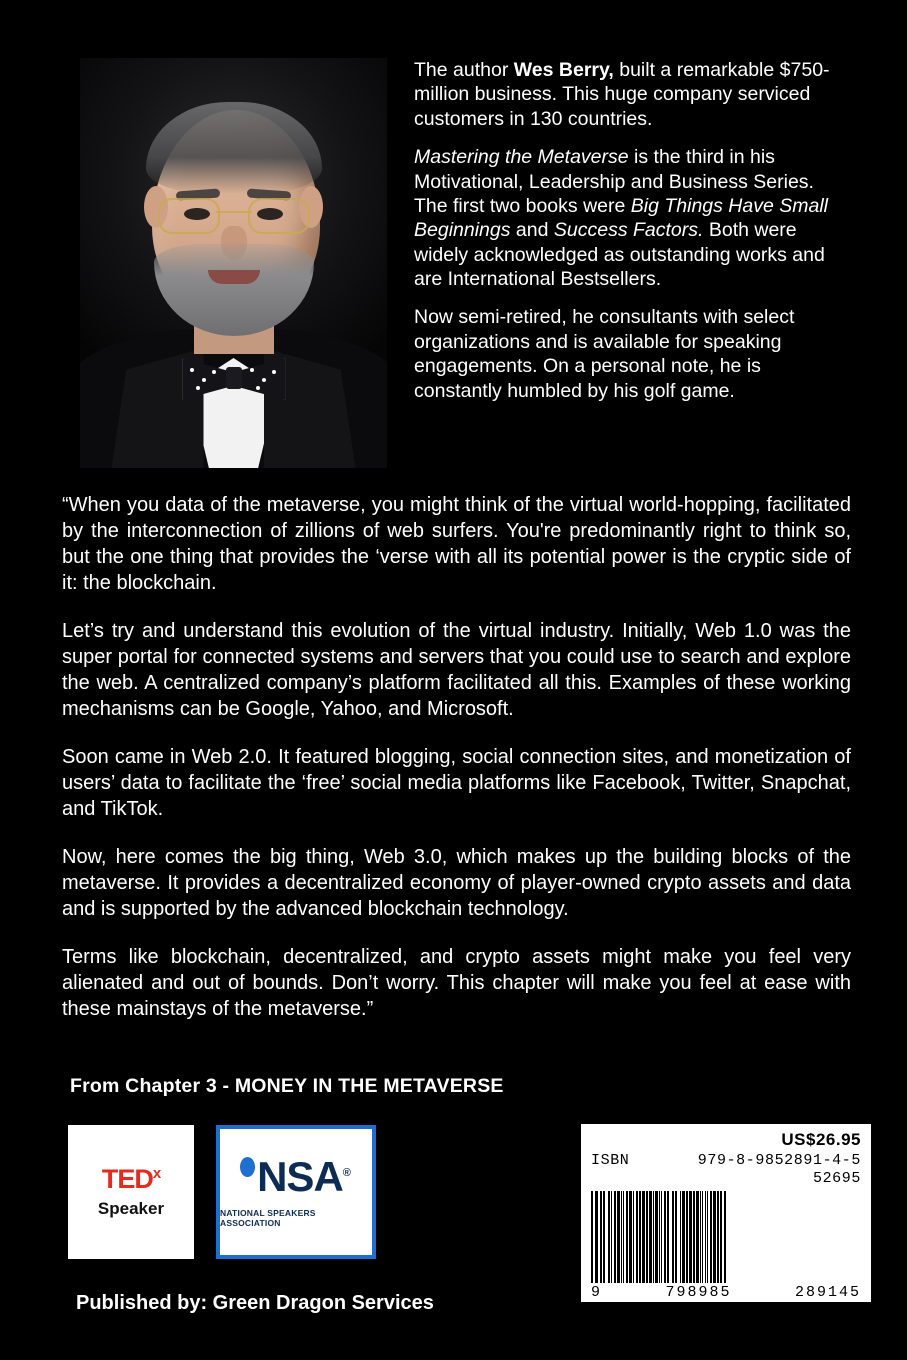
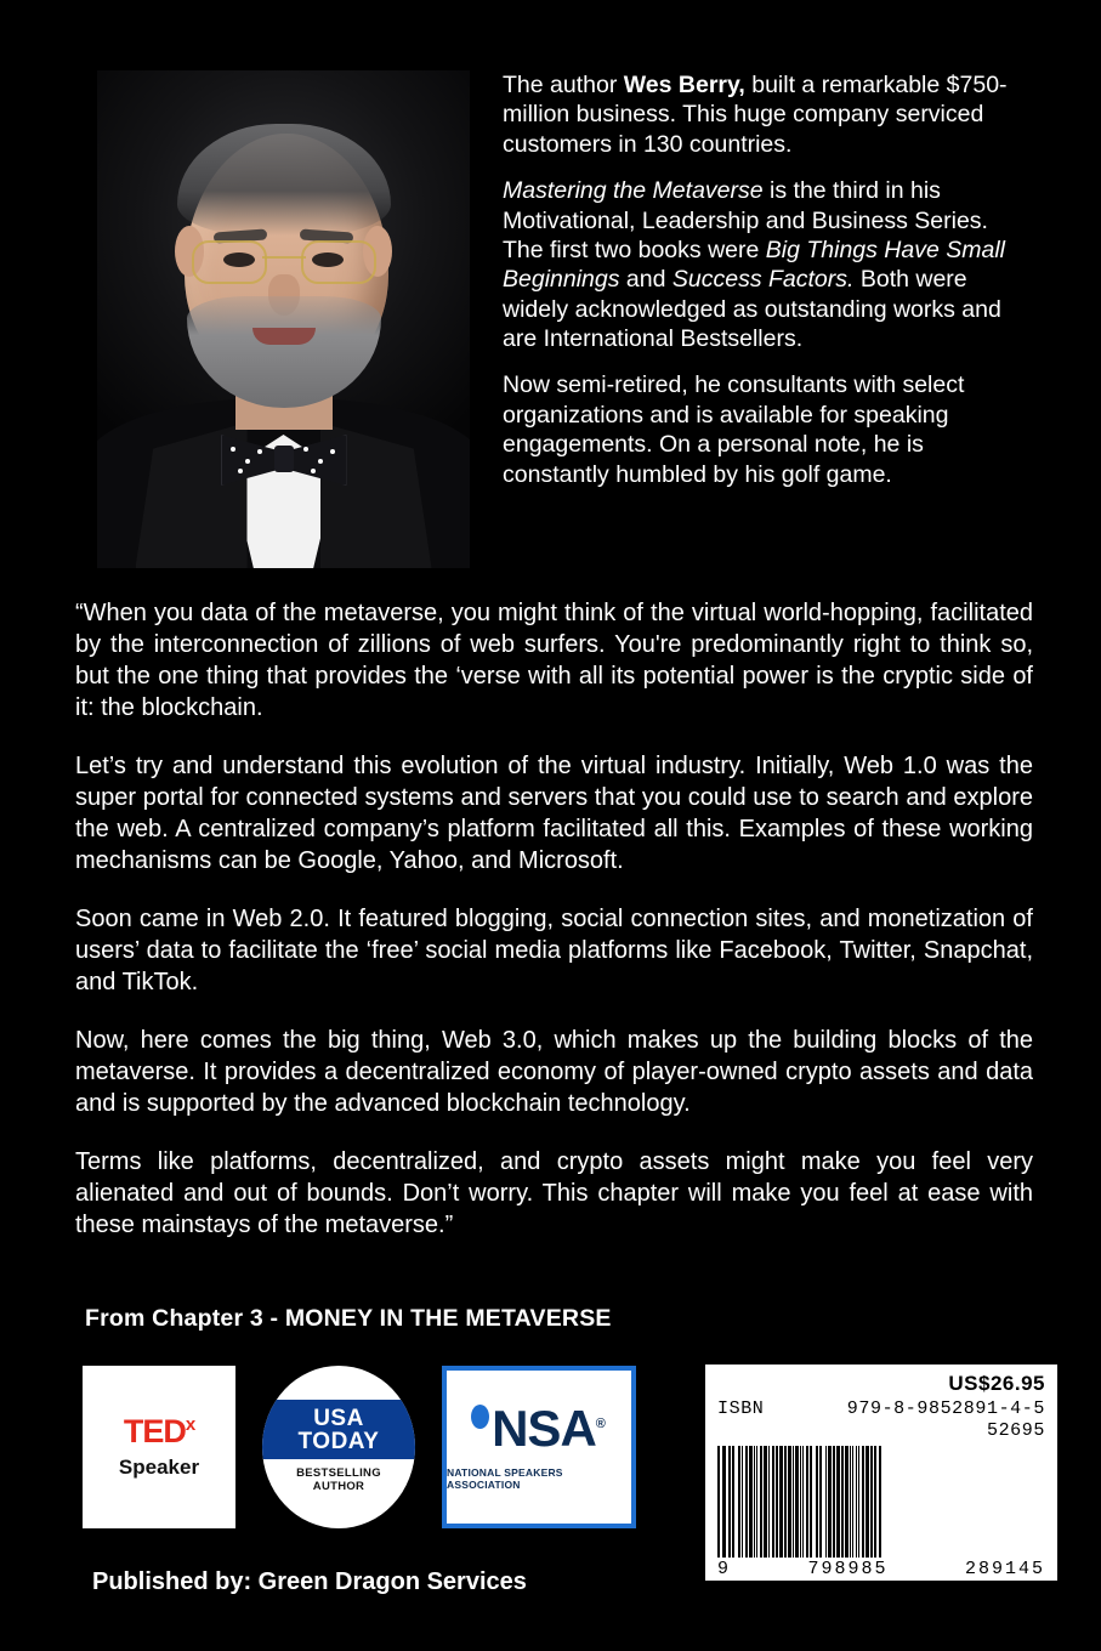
  The author Wes Berry, built a remarkable $750-million business. This huge company serviced customers in 130 countries.
  Mastering the Metaverse is the third in his Motivational, Leadership and Business Series. The first two books were Big Things Have Small Beginnings and Success Factors. Both were widely acknowledged as outstanding works and are International Bestsellers.
  Now semi-retired, he consultants with select organizations and is available for speaking engagements. On a personal note, he is constantly humbled by his golf game.
  “When you data of the metaverse, you might think of the virtual world-hopping, facilitated by the interconnection of zillions of web surfers. You're predominantly right to think so, but the one thing that provides the ‘verse with all its potential power is the cryptic side of it: the blockchain.
  Let’s try and understand this evolution of the virtual industry. Initially, Web 1.0 was the super portal for connected systems and servers that you could use to search and explore the web. A centralized company’s platform facilitated all this. Examples of these working mechanisms can be Google, Yahoo, and Microsoft.
  Soon came in Web 2.0. It featured blogging, social connection sites, and monetization of users’ data to facilitate the ‘free’ social media platforms like Facebook, Twitter, Snapchat, and TikTok.
  Now, here comes the big thing, Web 3.0, which makes up the building blocks of the metaverse. It provides a decentralized economy of player-owned crypto assets and data and is supported by the advanced blockchain technology.
- Terms like blockchain, decentralized, and crypto assets might make you feel very alienated and out of bounds. Don’t worry. This chapter will make you feel at ease with these mainstays of the metaverse.”
+ Terms like platforms, decentralized, and crypto assets might make you feel very alienated and out of bounds. Don’t worry. This chapter will make you feel at ease with these mainstays of the metaverse.”
  From Chapter 3 - MONEY IN THE METAVERSE
  TEDx
  Speaker
+ USA
+ TODAY
+ BESTSELLING
+ AUTHOR
  NSA®
  NATIONAL SPEAKERS ASSOCIATION
  Published by: Green Dragon Services
  US$26.95
  ISBN
  979-8-9852891-4-5
  52695
  9
  798985
  289145
